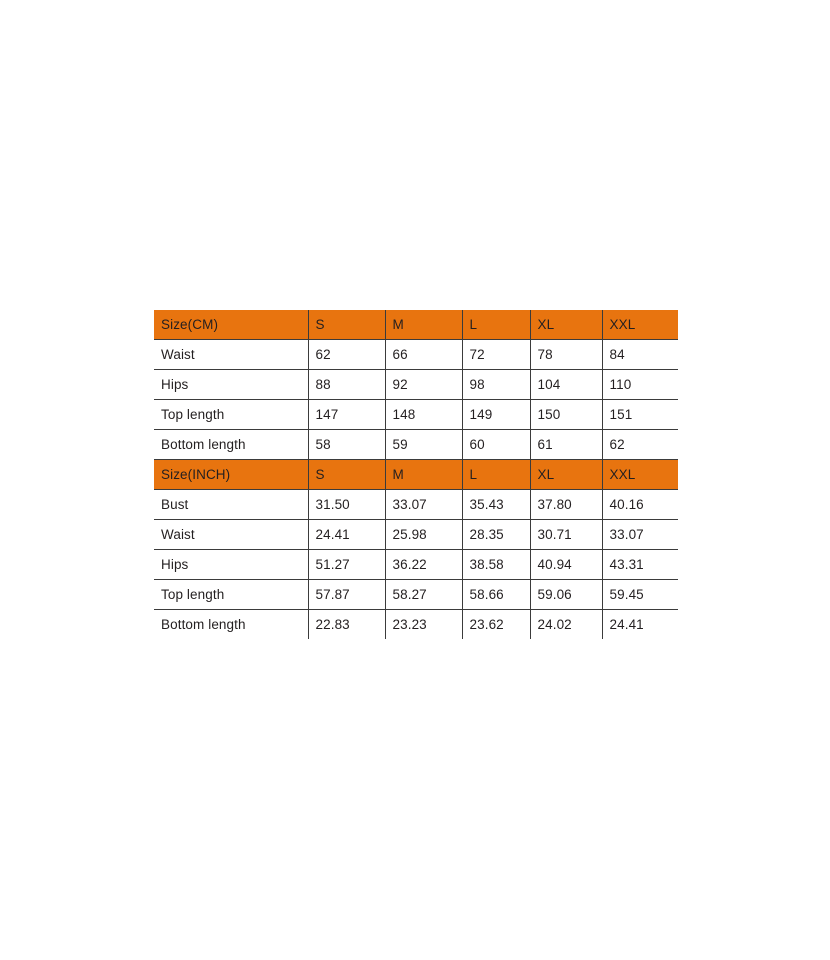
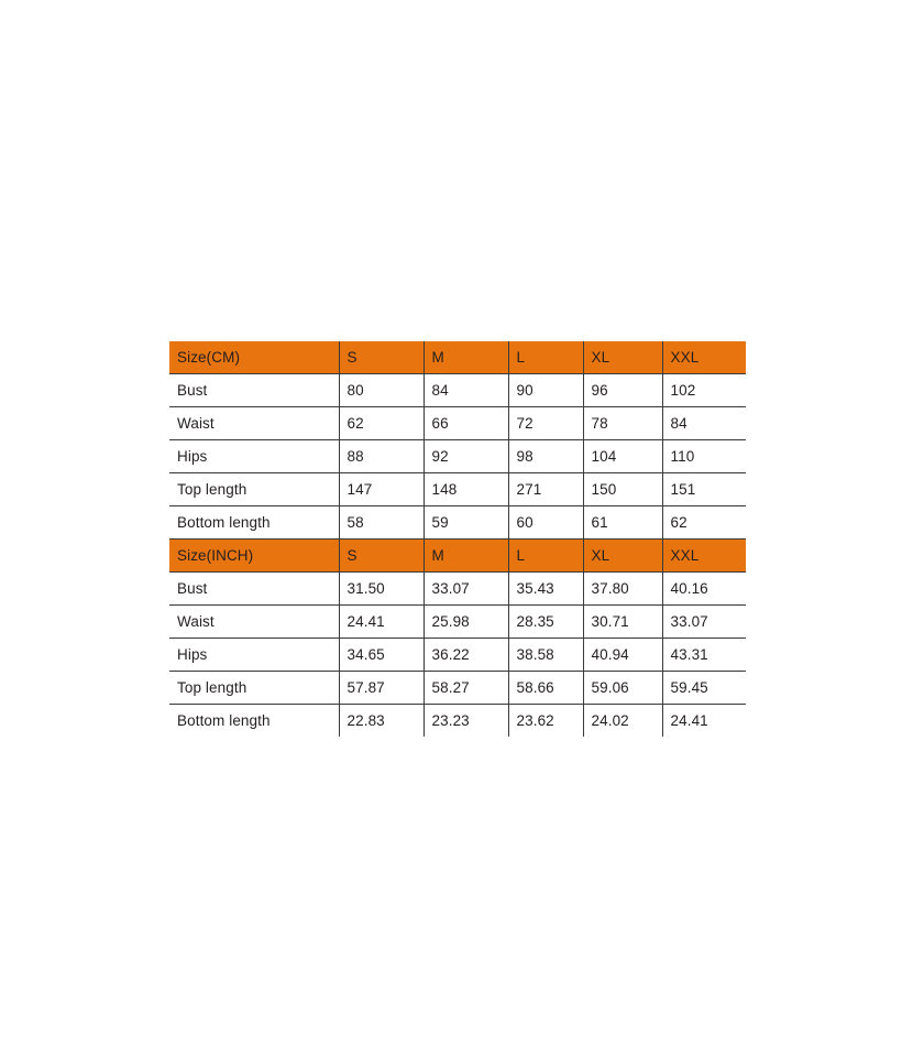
  Size(CM)	S	M	L	XL	XXL
+ Bust	80	84	90	96	102
  Waist	62	66	72	78	84
  Hips	88	92	98	104	110
- Top length	147	148	149	150	151
+ Top length	147	148	271	150	151
  Bottom length	58	59	60	61	62
  Size(INCH)	S	M	L	XL	XXL
  Bust	31.50	33.07	35.43	37.80	40.16
  Waist	24.41	25.98	28.35	30.71	33.07
- Hips	51.27	36.22	38.58	40.94	43.31
+ Hips	34.65	36.22	38.58	40.94	43.31
  Top length	57.87	58.27	58.66	59.06	59.45
  Bottom length	22.83	23.23	23.62	24.02	24.41
